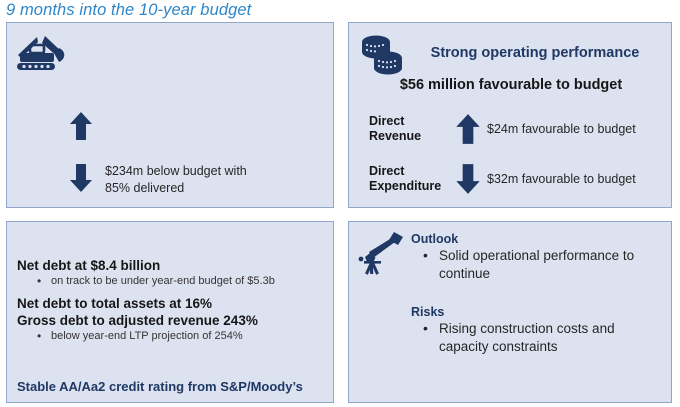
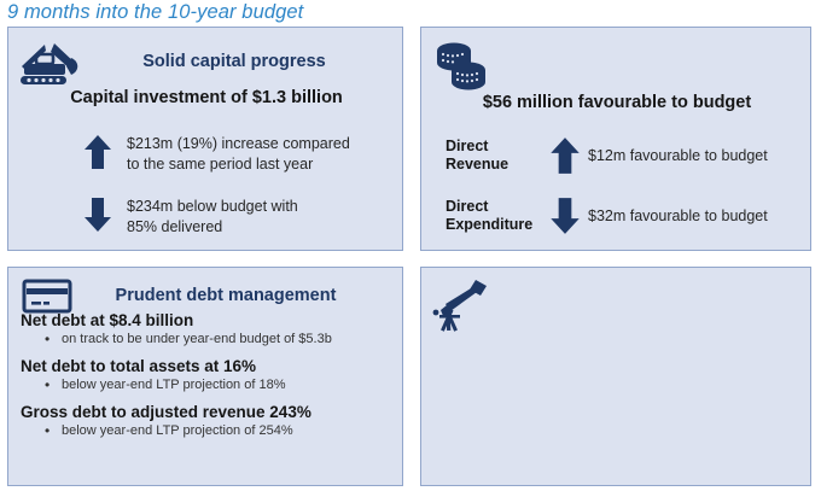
  9 months into the 10-year budget
+ Solid capital progress
+ Capital investment of $1.3 billion
+ $213m (19%) increase compared
+ to the same period last year
  $234m below budget with
  85% delivered
- Strong operating performance
  $56 million favourable to budget
  Direct
  Revenue
- $24m favourable to budget
+ $12m favourable to budget
  Direct
  Expenditure
  $32m favourable to budget
+ Prudent debt management
  Net debt at $8.4 billion
  on track to be under year-end budget of $5.3b
  Net debt to total assets at 16%
+ below year-end LTP projection of 18%
  Gross debt to adjusted revenue 243%
  below year-end LTP projection of 254%
- Stable AA/Aa2 credit rating from S&P/Moody’s
- Outlook
- Solid operational performance to continue
- Risks
- Rising construction costs and capacity constraints
